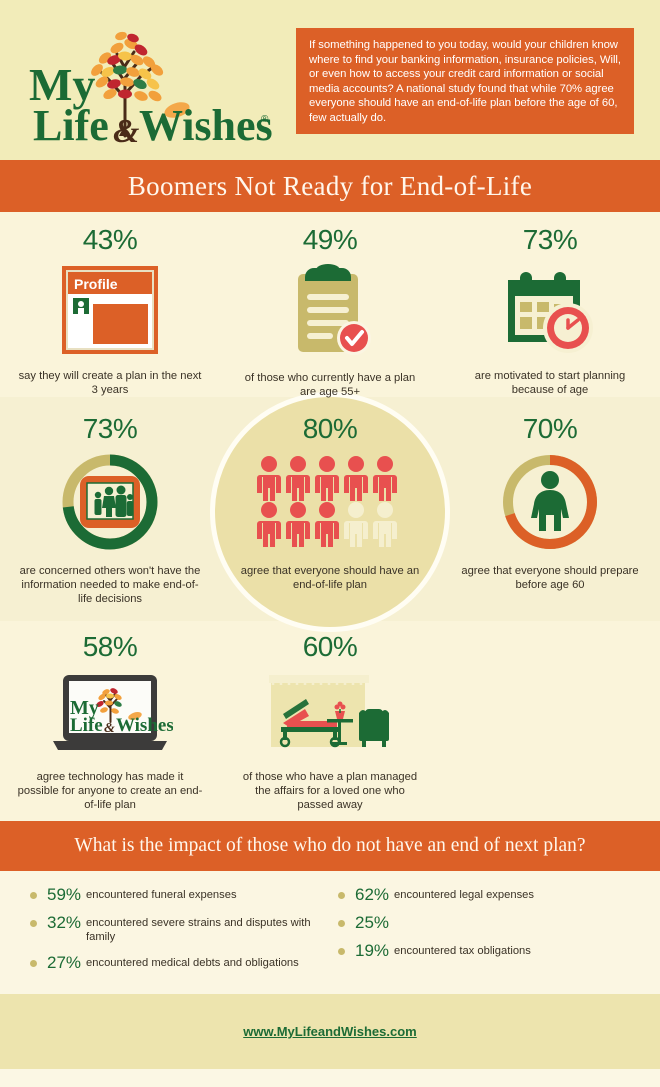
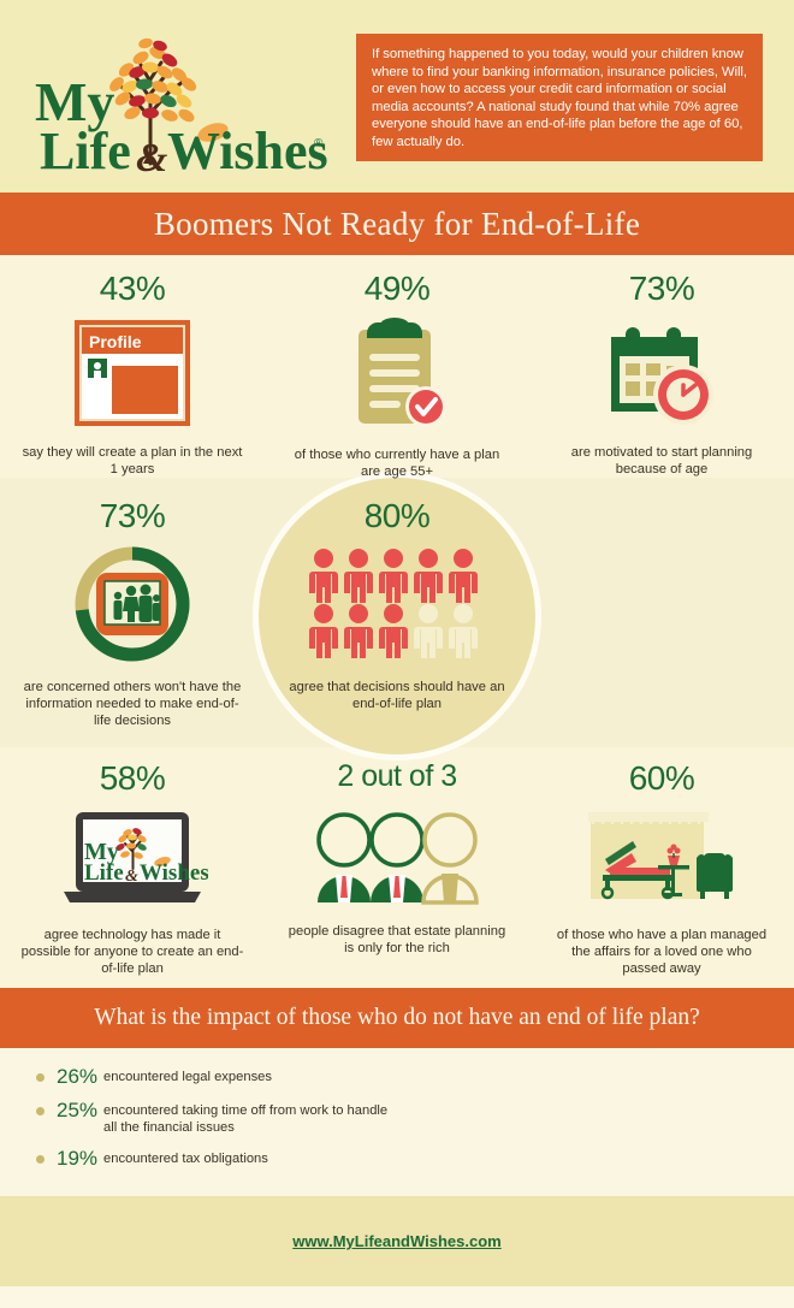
  My
  Life
  &
  Wishes
  ®
  If something happened to you today, would your children know where to find your banking information, insurance policies, Will, or even how to access your credit card information or social media accounts? A national study found that while 70% agree everyone should have an end-of-life plan before the age of 60, few actually do.
  Boomers Not Ready for End-of-Life
  43%
  Profile
- say they will create a plan in the next 3 years
+ say they will create a plan in the next 1 years
  49%
  of those who currently have a plan are age 55+
  73%
  are motivated to start planning because of age
  73%
  are concerned others won't have the information needed to make end-of-life decisions
  80%
- agree that everyone should have an end-of-life plan
+ agree that decisions should have an end-of-life plan
- 70%
- agree that everyone should prepare before age 60
  58%
  My
  Life
  &
  Wishes
  agree technology has made it possible for anyone to create an end-of-life plan
+ 2 out of 3
+ people disagree that estate planning is only for the rich
  60%
  of those who have a plan managed the affairs for a loved one who passed away
- What is the impact of those who do not have an end of next plan?
+ What is the impact of those who do not have an end of life plan?
- 59%
- encountered funeral expenses
- 32%
- encountered severe strains and disputes with family
- 27%
- encountered medical debts and obligations
- 62%
+ 26%
  encountered legal expenses
  25%
+ encountered taking time off from work to handle all the financial issues
  19%
  encountered tax obligations
  www.MyLifeandWishes.com
